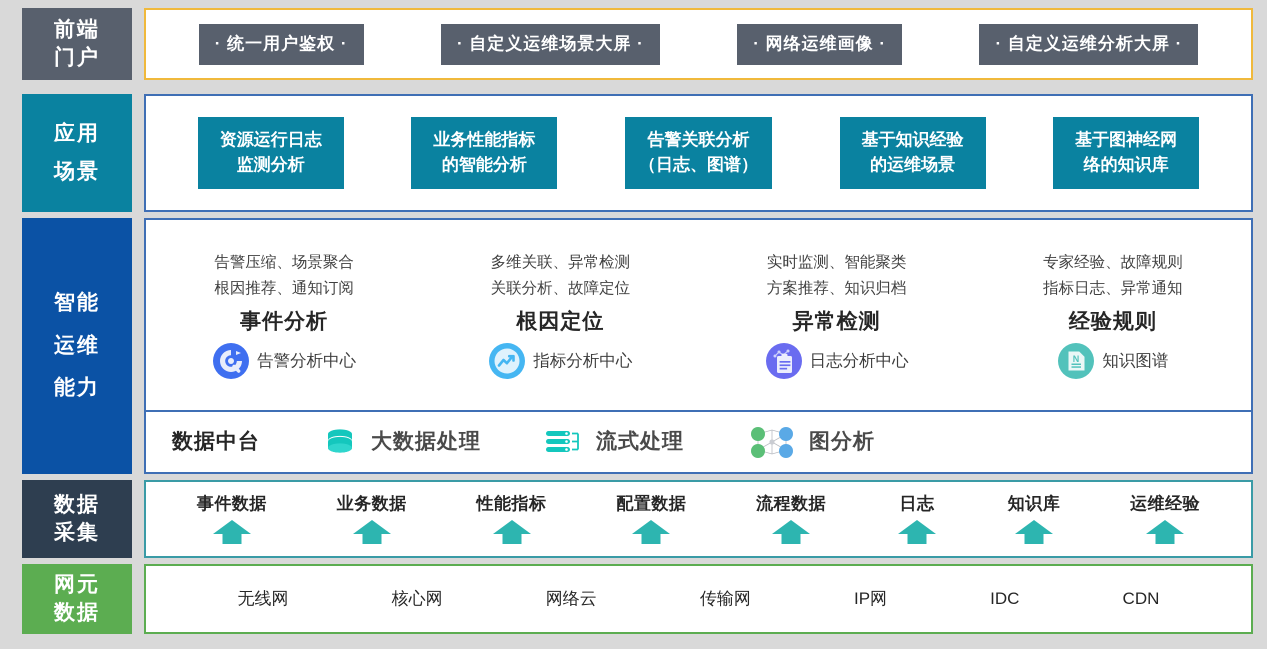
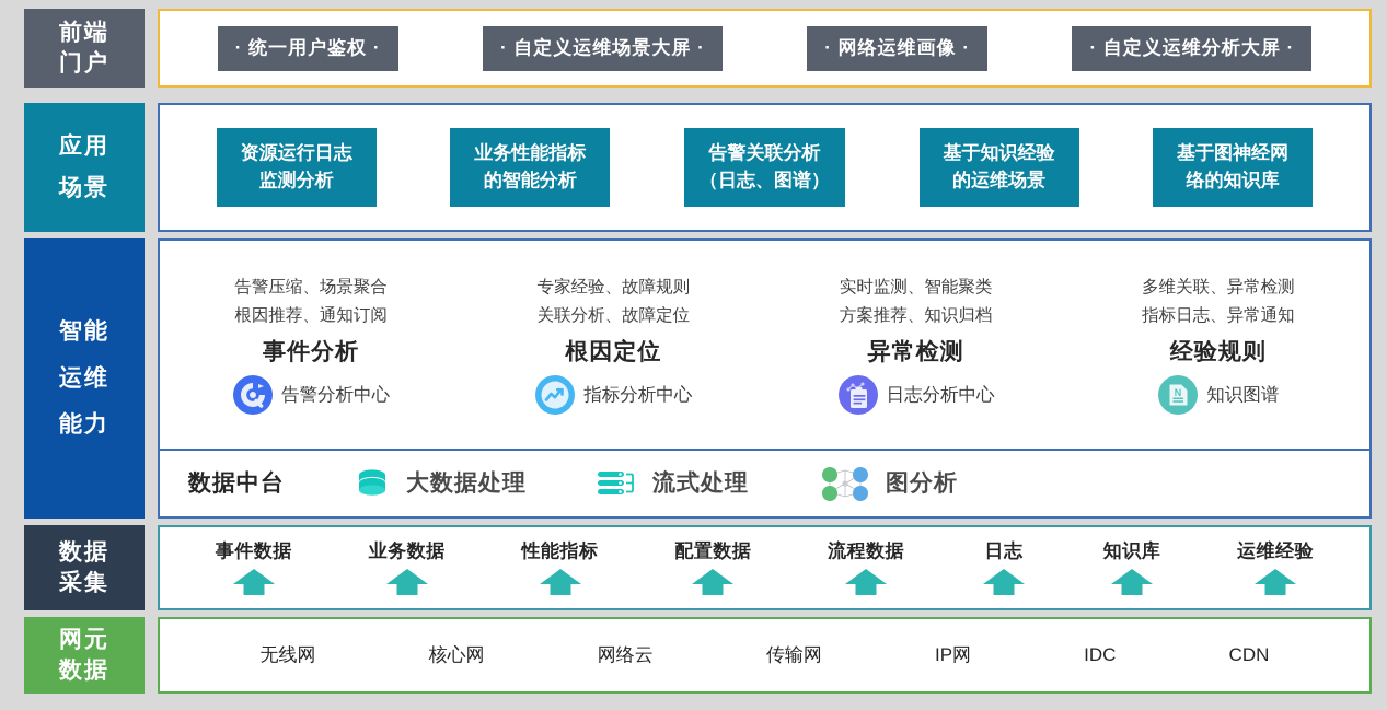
  前端
  门户
  · 统一用户鉴权 ·
  · 自定义运维场景大屏 ·
  · 网络运维画像 ·
  · 自定义运维分析大屏 ·
  应用
  场景
  资源运行日志
  监测分析
  业务性能指标
  的智能分析
  告警关联分析
  （日志、图谱）
  基于知识经验
  的运维场景
  基于图神经网
  络的知识库
  智能
  运维
  能力
  告警压缩、场景聚合
  根因推荐、通知订阅
  事件分析
  告警分析中心
- 多维关联、异常检测
+ 专家经验、故障规则
  关联分析、故障定位
  根因定位
  指标分析中心
  实时监测、智能聚类
  方案推荐、知识归档
  异常检测
  日志分析中心
- 专家经验、故障规则
+ 多维关联、异常检测
  指标日志、异常通知
  经验规则
  N
  知识图谱
  数据中台
  大数据处理
  流式处理
  图分析
  数据
  采集
  事件数据
  业务数据
  性能指标
  配置数据
  流程数据
  日志
  知识库
  运维经验
  网元
  数据
  无线网
  核心网
  网络云
  传输网
  IP网
  IDC
  CDN
